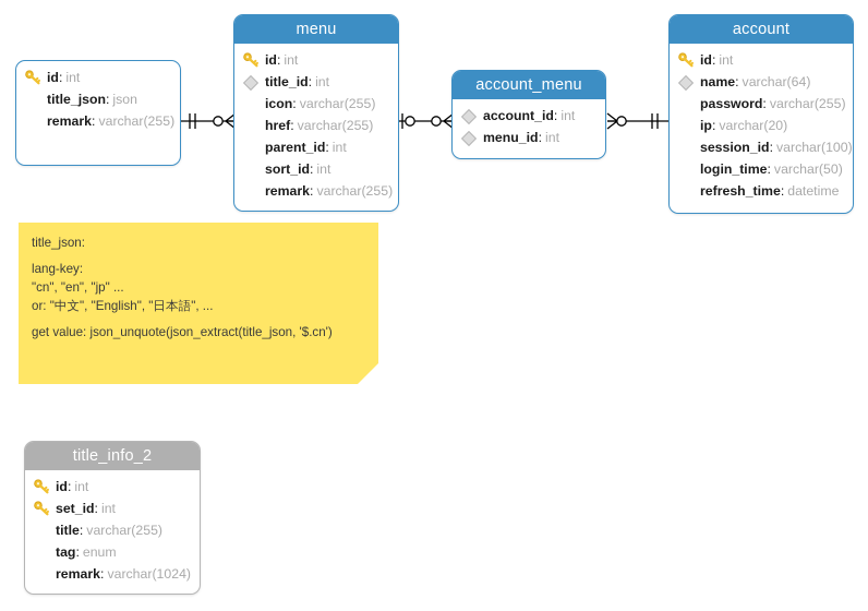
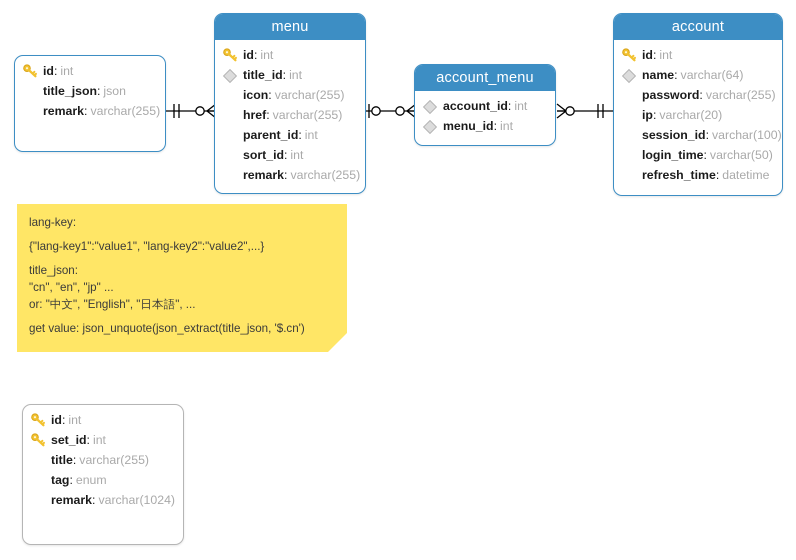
  id
  :
  int
  title_json
  :
  json
  remark
  :
  varchar(255)
  menu
  id
  :
  int
  title_id
  :
  int
  icon
  :
  varchar(255)
  href
  :
  varchar(255)
  parent_id
  :
  int
  sort_id
  :
  int
  remark
  :
  varchar(255)
  account_menu
  account_id
  :
  int
  menu_id
  :
  int
  account
  id
  :
  int
  name
  :
  varchar(64)
  password
  :
  varchar(255)
  ip
  :
  varchar(20)
  session_id
  :
  varchar(100)
  login_time
  :
  varchar(50)
  refresh_time
  :
  datetime
- title_info_2
  id
  :
  int
  set_id
  :
  int
  title
  :
  varchar(255)
  tag
  :
  enum
  remark
  :
  varchar(1024)
- title_json:
+ lang-key:
+ {"lang-key1":"value1", "lang-key2":"value2",...}
- lang-key:
+ title_json:
  "cn", "en", "jp" ...
  or: "中文", "English", "日本語", ...
  get value: json_unquote(json_extract(title_json, '$.cn')
